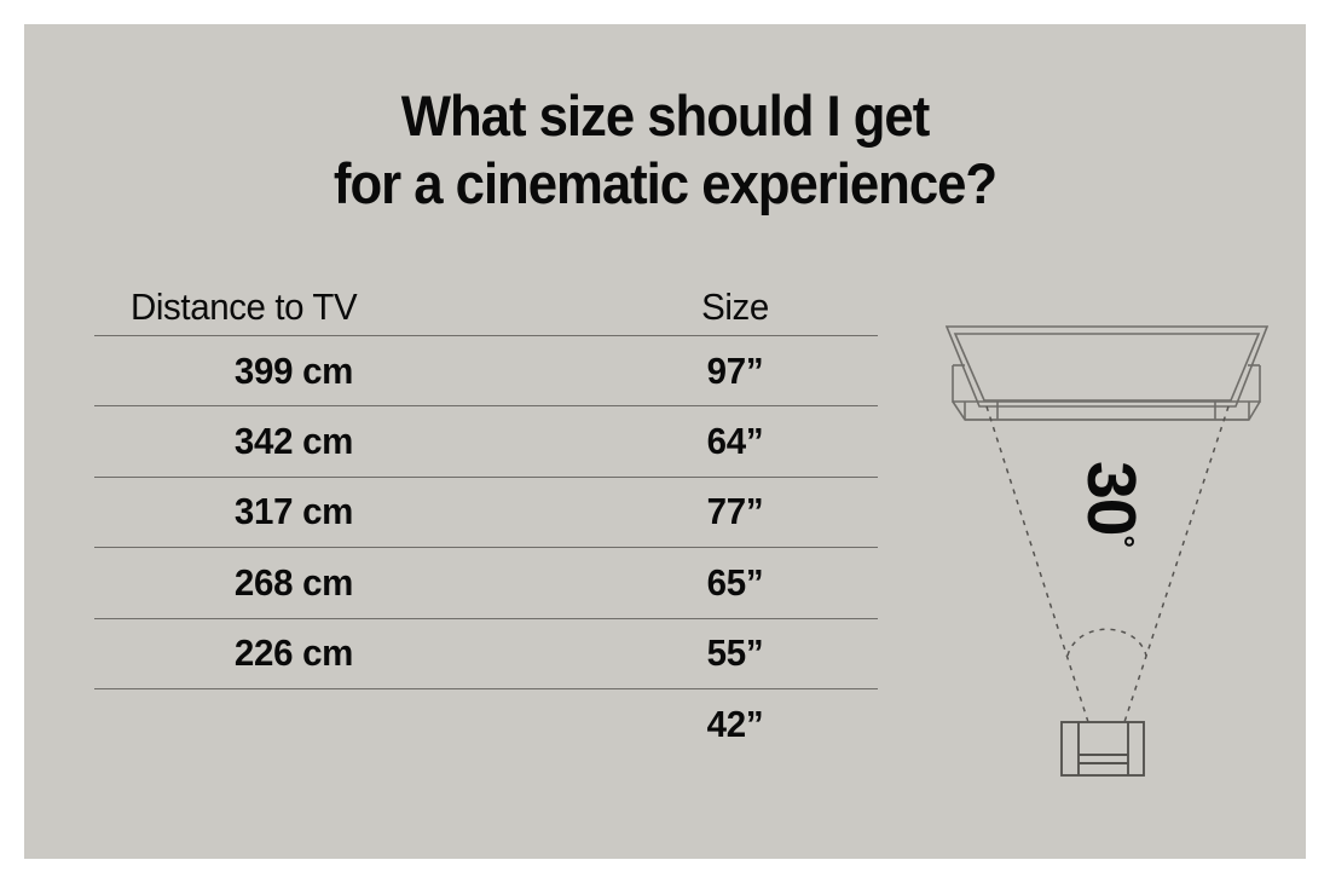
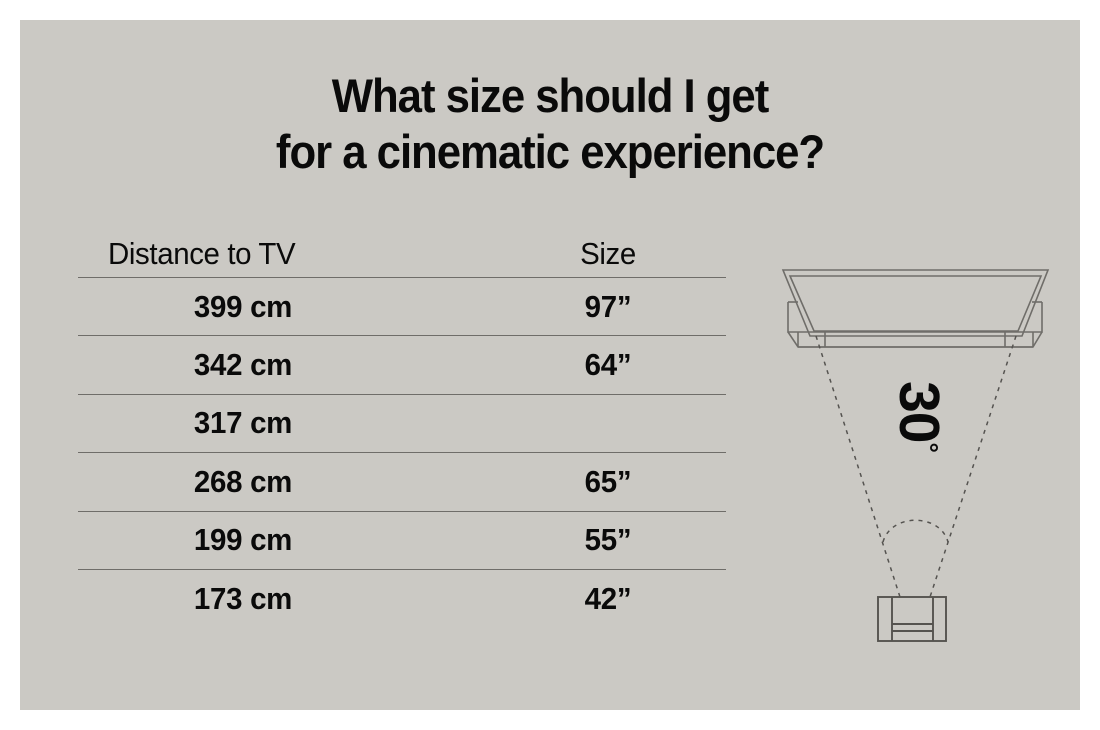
  What size should I get
  for a cinematic experience?
  Distance to TV
  Size
  399 cm
  97”
  342 cm
  64”
  317 cm
- 77”
  268 cm
  65”
- 226 cm
+ 199 cm
  55”
+ 173 cm
  42”
